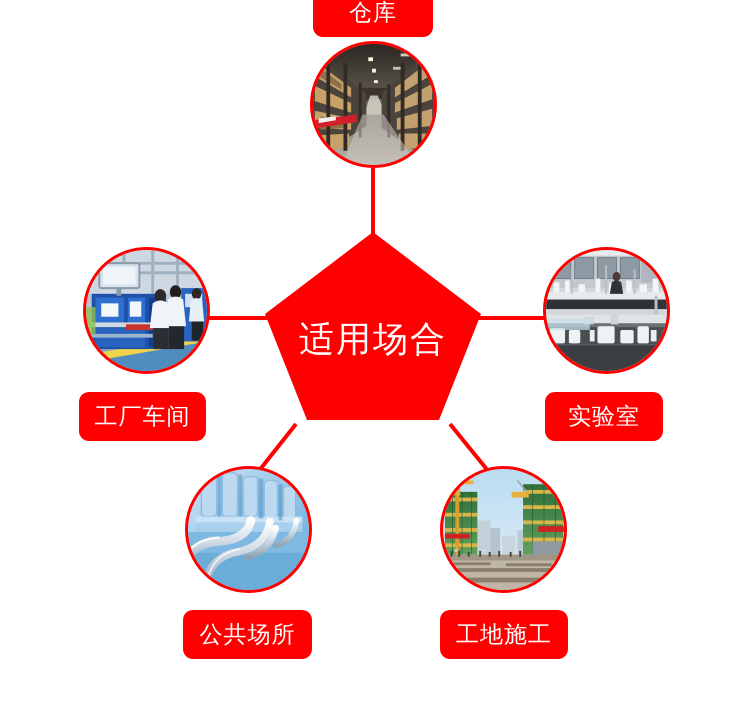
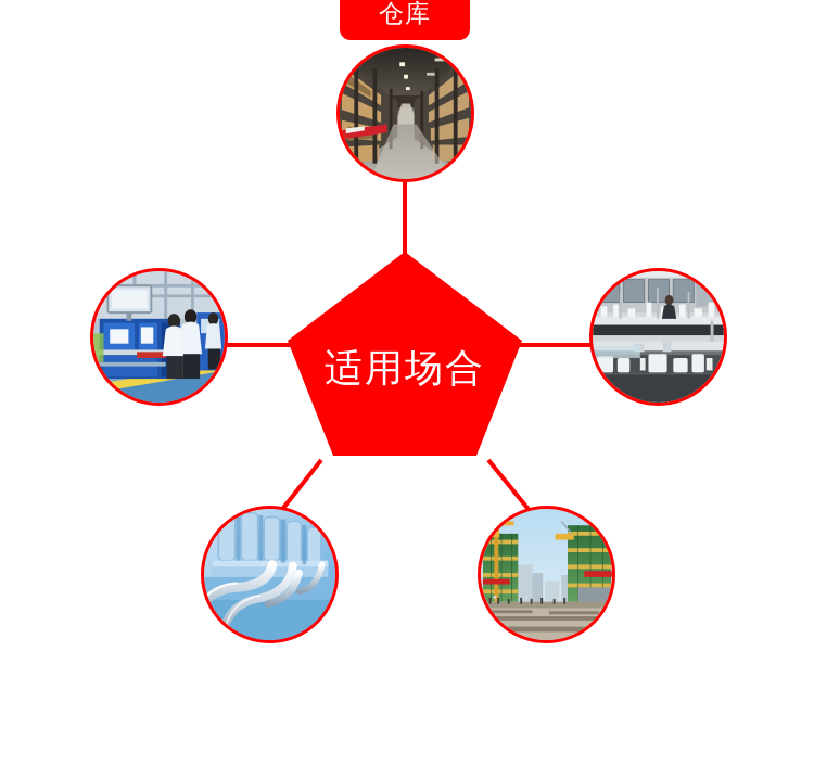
  适用场合
  仓库
- 工厂车间
- 实验室
- 公共场所
- 工地施工
